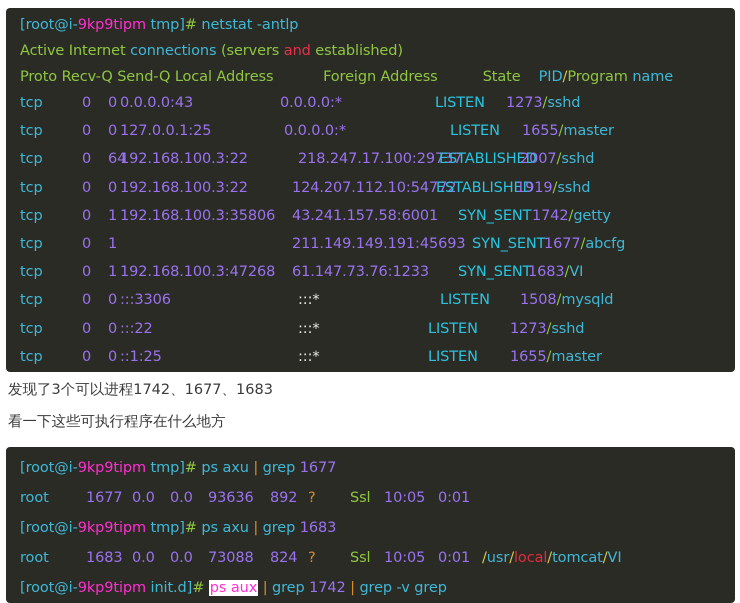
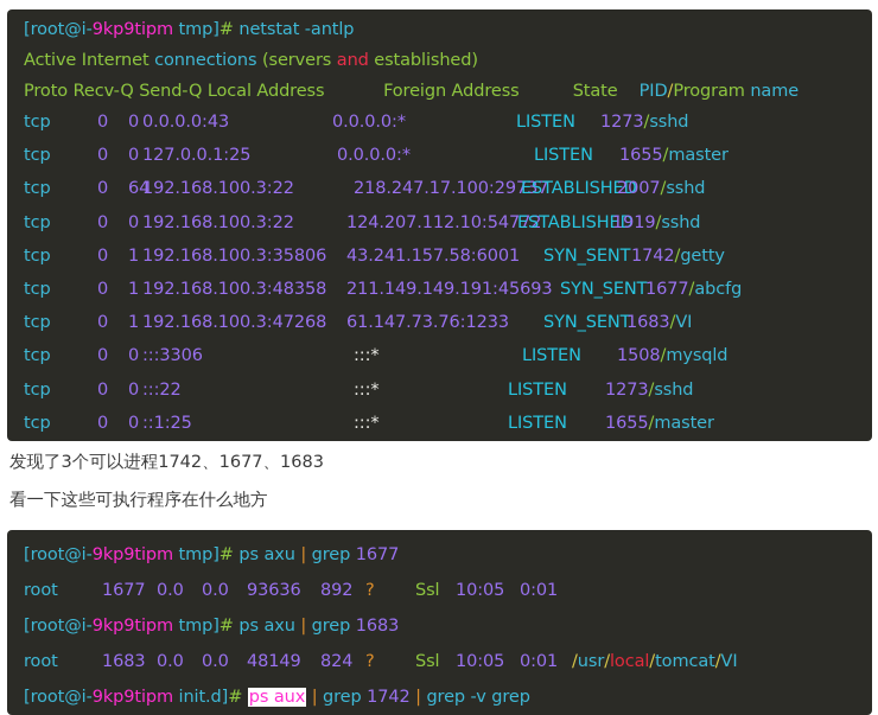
  [root@i-9kp9tipm tmp]# netstat -antlp
  Active Internet connections (servers and established)
  Proto Recv-Q Send-Q Local Address Foreign Address State PID/Program name
  tcp
  0
  0
  0.0.0.0:43
  0.0.0.0:*
  LISTEN
  1273/sshd
  tcp
  0
  0
  127.0.0.1:25
  0.0.0.0:*
  LISTEN
  1655/master
  tcp
  0
  64
  192.168.100.3:22
  218.247.17.100:29737
  ESTABLISHED
  2007/sshd
  tcp
  0
  0
  192.168.100.3:22
  124.207.112.10:54772
  ESTABLISHED
  1919/sshd
  tcp
  0
  1
  192.168.100.3:35806
  43.241.157.58:6001
  SYN_SENT
  1742/getty
  tcp
  0
  1
+ 192.168.100.3:48358
  211.149.149.191:45693
  SYN_SENT
  1677/abcfg
  tcp
  0
  1
  192.168.100.3:47268
  61.147.73.76:1233
  SYN_SENT
  1683/VI
  tcp
  0
  0
  :::3306
  :::*
  LISTEN
  1508/mysqld
  tcp
  0
  0
  :::22
  :::*
  LISTEN
  1273/sshd
  tcp
  0
  0
  ::1:25
  :::*
  LISTEN
  1655/master
  发现了3个可以进程1742、1677、1683
  看一下这些可执行程序在什么地方
  [root@i-9kp9tipm tmp]# ps axu | grep 1677
  root
  1677
  0.0
  0.0
  93636
  892
  ?
  Ssl
  10:05
  0:01
  [root@i-9kp9tipm tmp]# ps axu | grep 1683
  root
  1683
  0.0
  0.0
- 73088
+ 48149
  824
  ?
  Ssl
  10:05
  0:01
  /usr/local/tomcat/VI
  [root@i-9kp9tipm init.d]# ps aux | grep 1742 | grep -v grep
